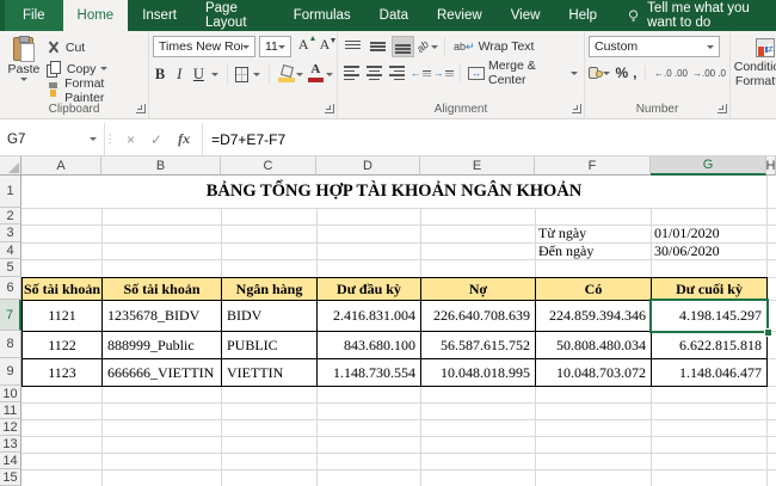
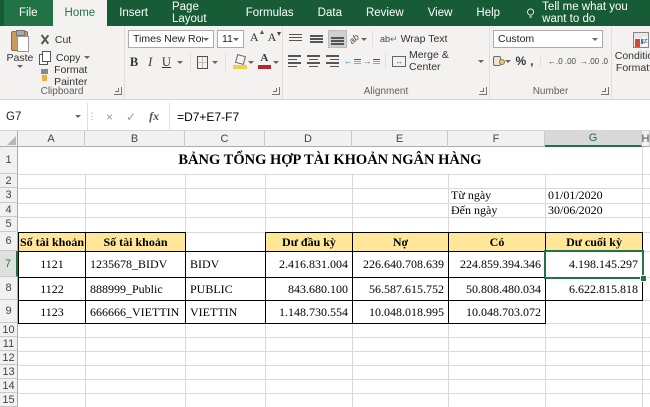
  File
  Home
  Insert
  Page Layout
  Formulas
  Data
  Review
  View
  Help
  Tell me what you want to do
  Paste
  Cut
  Copy
  Format Painter
  Clipboard
  Times New Ro
  11
  A
  A
  B
  I
  U
  Wrap Text
  Merge & Center
  Alignment
  Custom
  %
  ,
  Number
  G7
  ⋮
  ×
  ✓
  fx
  =D7+E7-F7
  A
  B
  C
  D
  E
  F
  G
  H
  1
  2
  3
  4
  5
  6
  7
  8
  9
  10
  11
  12
  13
  14
  15
- BẢNG TỔNG HỢP TÀI KHOẢN NGÂN KHOẢN
+ BẢNG TỔNG HỢP TÀI KHOẢN NGÂN HÀNG
  Từ ngày
  01/01/2020
  Đến ngày
  30/06/2020
  Số tài khoản
  Số tài khoản
- Ngân hàng
  Dư đầu kỳ
  Nợ
  Có
  Dư cuối kỳ
  1121
  1235678_BIDV
  BIDV
  2.416.831.004
  226.640.708.639
  224.859.394.346
  4.198.145.297
  1122
  888999_Public
  PUBLIC
  843.680.100
  56.587.615.752
  50.808.480.034
  6.622.815.818
  1123
  666666_VIETTIN
  VIETTIN
  1.148.730.554
  10.048.018.995
  10.048.703.072
- 1.148.046.477
